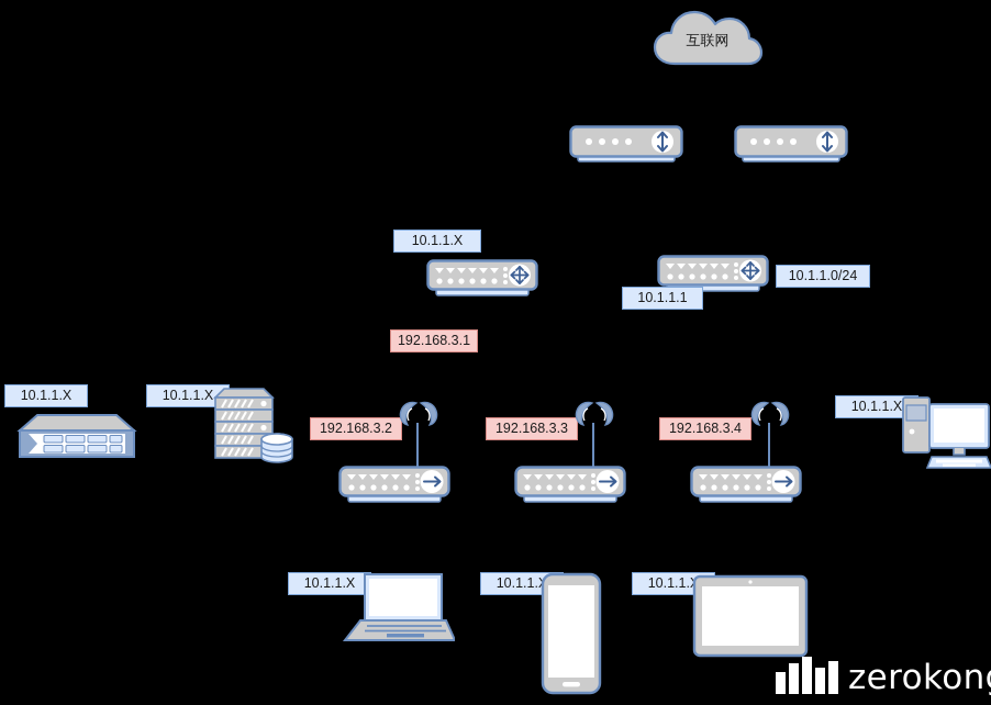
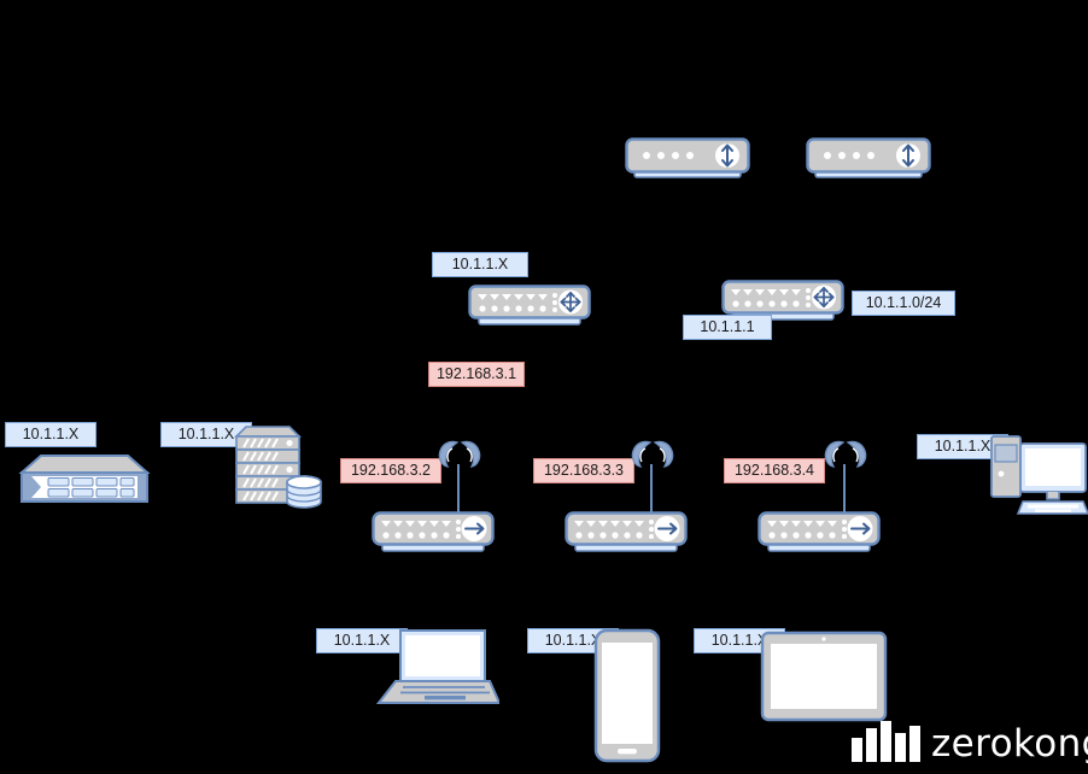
- 互联网
  10.1.1.X
  10.1.1.0/24
  10.1.1.1
  192.168.3.1
  10.1.1.X
  10.1.1.X
  192.168.3.2
  192.168.3.3
  192.168.3.4
  10.1.1.X
  10.1.1.X
  10.1.1.
  10.1.1.
  zerokon
